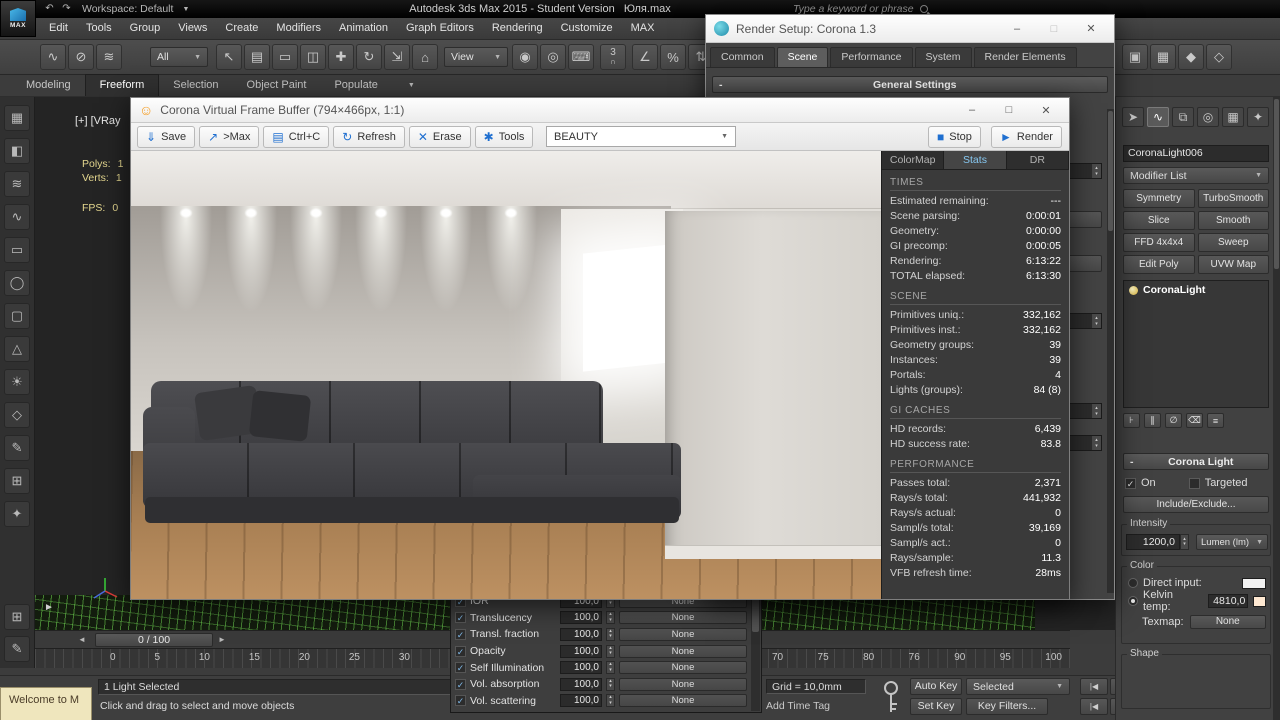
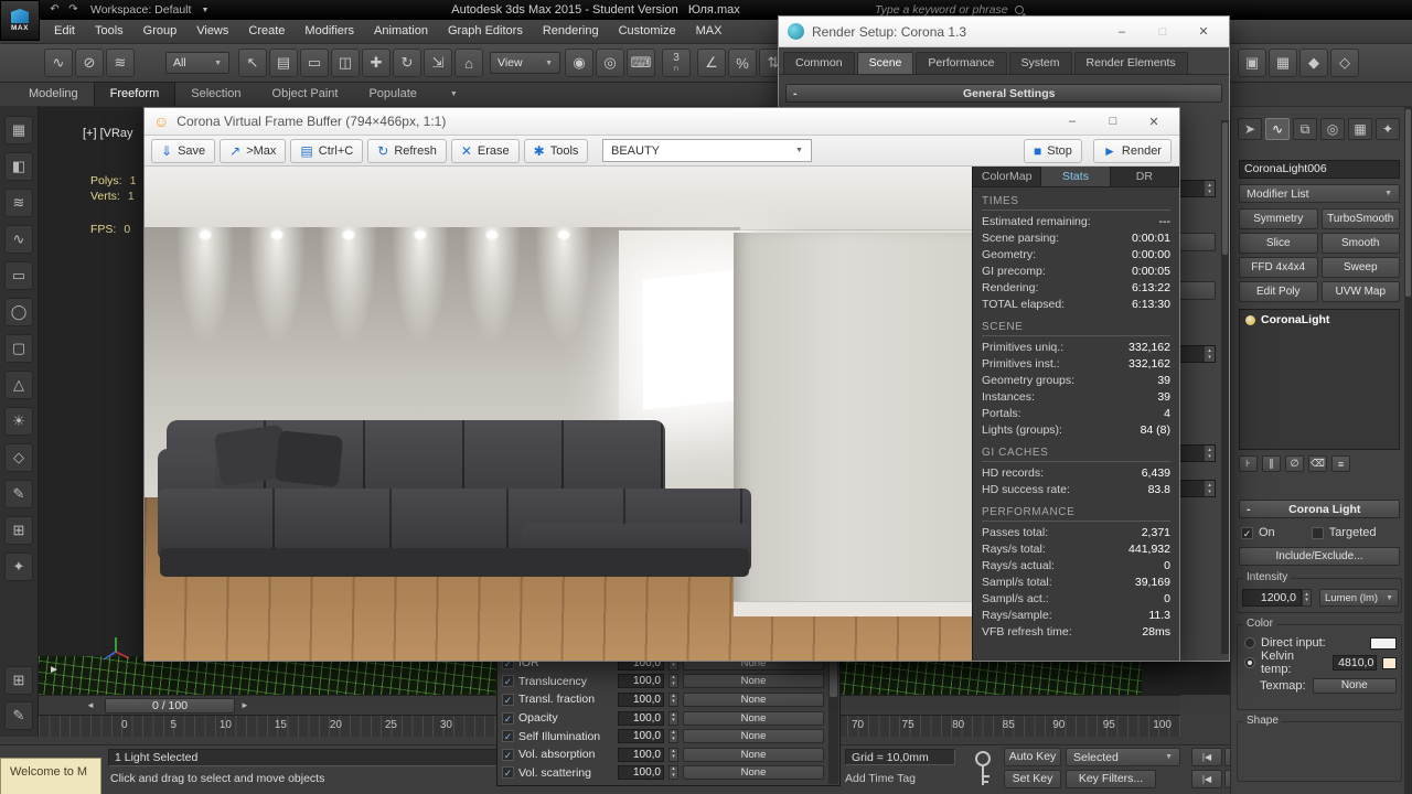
  ↶
  ↷
  Workspace: Default
  Autodesk 3ds Max 2015 - Student Version Юля.max
  Type a keyword or phrase
  Edit
  Tools
  Group
  Views
  Create
  Modifiers
  Animation
  Graph Editors
  Rendering
  Customize
  MAX
  ∿
  ⊘
  ≋
  All
  ↖
  ▤
  ▭
  ◫
  ✚
  ↻
  ⇲
  ⌂
  View
  ◉
  ◎
  ⌨
  3
  ∩
  ∠
  %
  ⇅
  ▣
  ▦
  ◆
  ◇
  Modeling
  Freeform
  Selection
  Object Paint
  Populate
  ▦
  ◧
  ≋
  ∿
  ▭
  ◯
  ▢
  △
  ☀
  ◇
  ✎
  ⊞
  ✦
  ⊞
  ✎
  [+] [VRay
  Polys:
  1
  Verts:
  1
  FPS:
  0
  ►
  ◄
  0 / 100
  ►
  0
  5
  10
  15
  20
  25
  30
  70
  75
  80
- 76
+ 85
  90
  95
  100
  1 Light Selected
  Click and drag to select and move objects
  Grid = 10,0mm
  Add Time Tag
  Auto Key
  Selected
  Set Key
  Key Filters...
  |◀
  |◀
  Welcome to M
  ✓
  IOR
  100,0
  None
  ✓
  Translucency
  100,0
  None
  ✓
  Transl. fraction
  100,0
  None
  ✓
  Opacity
  100,0
  None
  ✓
  Self Illumination
  100,0
  None
  ✓
  Vol. absorption
  100,0
  None
  ✓
  Vol. scattering
  100,0
  None
  ➤
  ∿
  ⧉
  ◎
  ▦
  ✦
  CoronaLight006
  Modifier List
  Symmetry
  TurboSmooth
  Slice
  Smooth
  FFD 4x4x4
  Sweep
  Edit Poly
  UVW Map
  CoronaLight
  ⊦
  ∥
  ∅
  ⌫
  ≡
  -
  Corona Light
  ✓
  On
  Targeted
  Include/Exclude...
  Intensity
  1200,0
  Lumen (lm)
  Color
  Direct input:
  Kelvin temp:
  4810,0
  Texmap:
  None
  Shape
  Render Setup: Corona 1.3
  –
  □
  ✕
  Common
  Scene
  Performance
  System
  Render Elements
  -
  General Settings
  ☺
  Corona Virtual Frame Buffer (794×466px, 1:1)
  –
  □
  ✕
  ⇓
  Save
  ↗
  >Max
  ▤
  Ctrl+C
  ↻
  Refresh
  ✕
  Erase
  ✱
  Tools
  BEAUTY
  ■
  Stop
  ►
  Render
  ColorMap
  Stats
  DR
  TIMES
  Estimated remaining:
  ---
  Scene parsing:
  0:00:01
  Geometry:
  0:00:00
  GI precomp:
  0:00:05
  Rendering:
  6:13:22
  TOTAL elapsed:
  6:13:30
  SCENE
  Primitives uniq.:
  332,162
  Primitives inst.:
  332,162
  Geometry groups:
  39
  Instances:
  39
  Portals:
  4
  Lights (groups):
  84 (8)
  GI CACHES
  HD records:
  6,439
  HD success rate:
  83.8
  PERFORMANCE
  Passes total:
  2,371
  Rays/s total:
  441,932
  Rays/s actual:
  0
  Sampl/s total:
  39,169
  Sampl/s act.:
  0
  Rays/sample:
  11.3
  VFB refresh time:
  28ms
